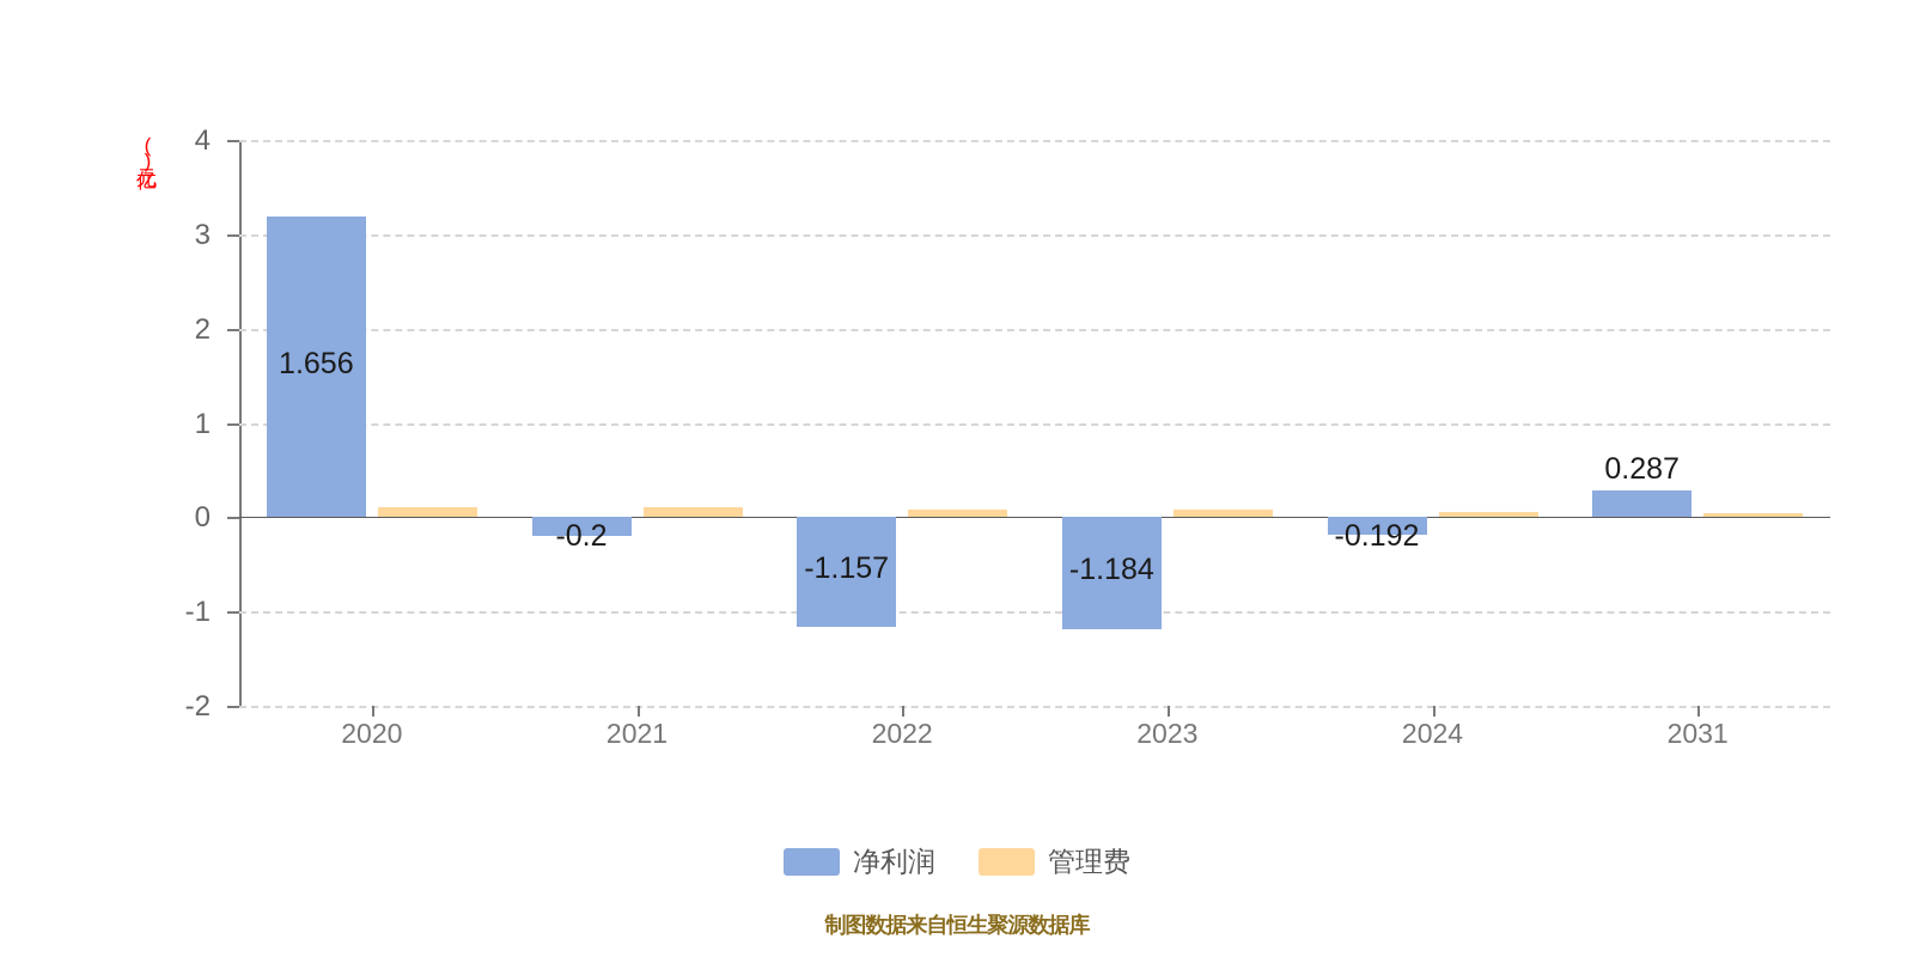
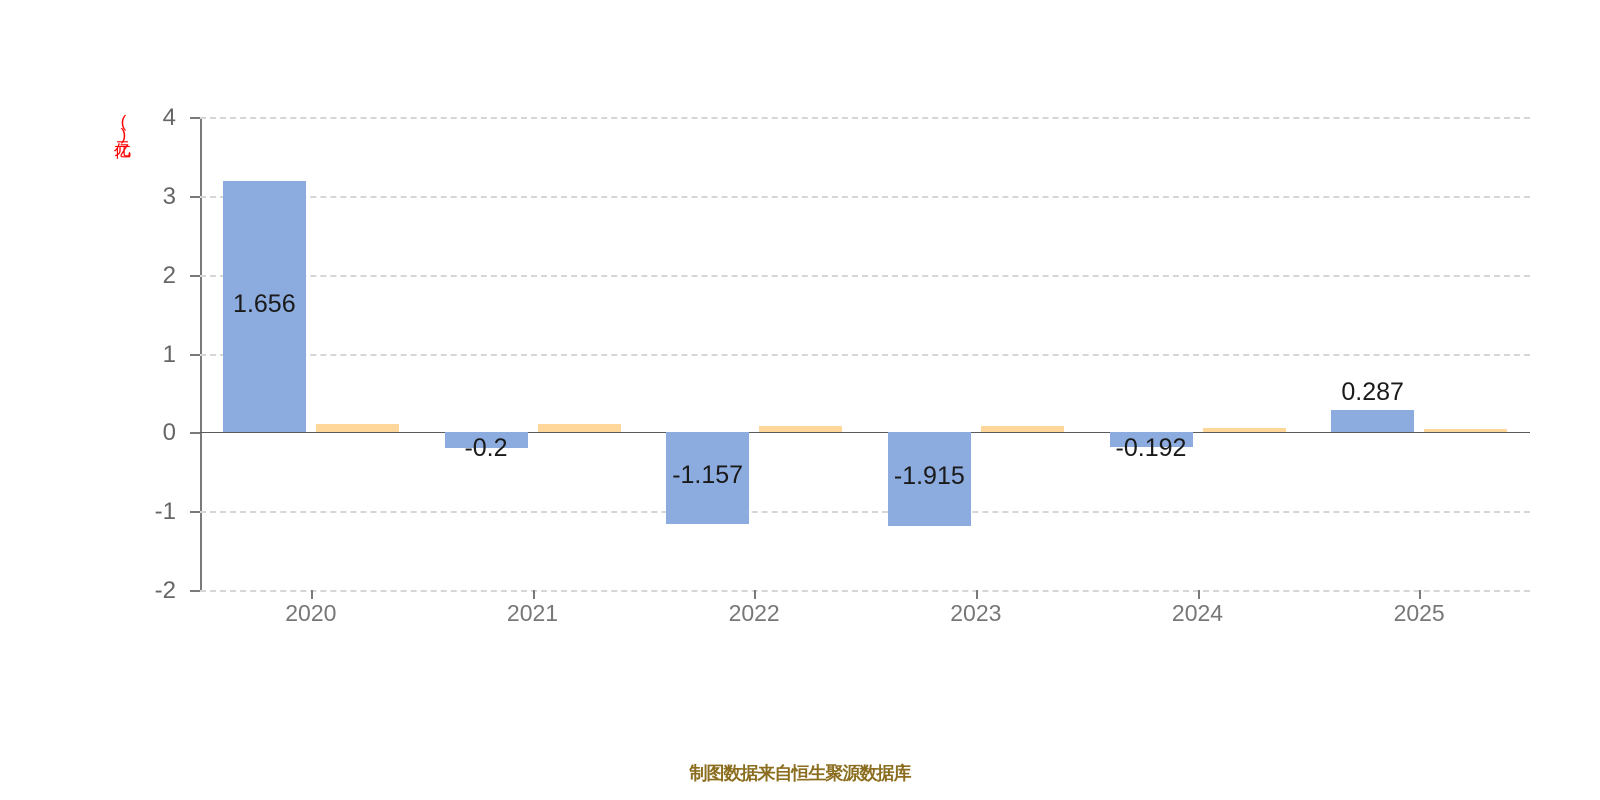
  4
  3
  2
  1
  0
  -1
  -2
  1.656
  -0.2
  -1.157
- -1.184
+ -1.915
  -0.192
  0.287
  2020
  2021
  2022
  2023
  2024
- 2031
+ 2025
- 净利润
- 管理费
  制图数据来自恒生聚源数据库
